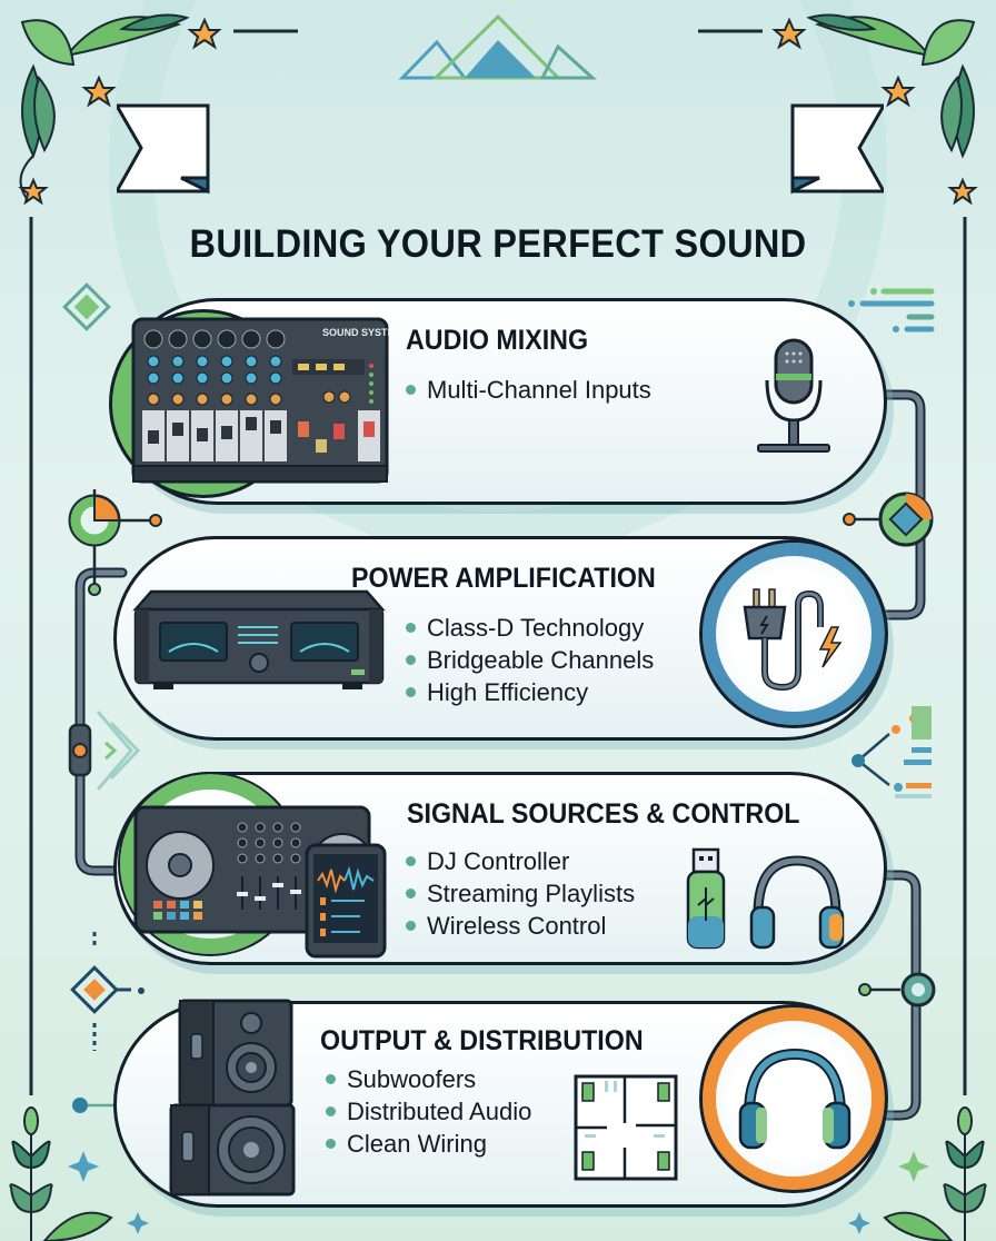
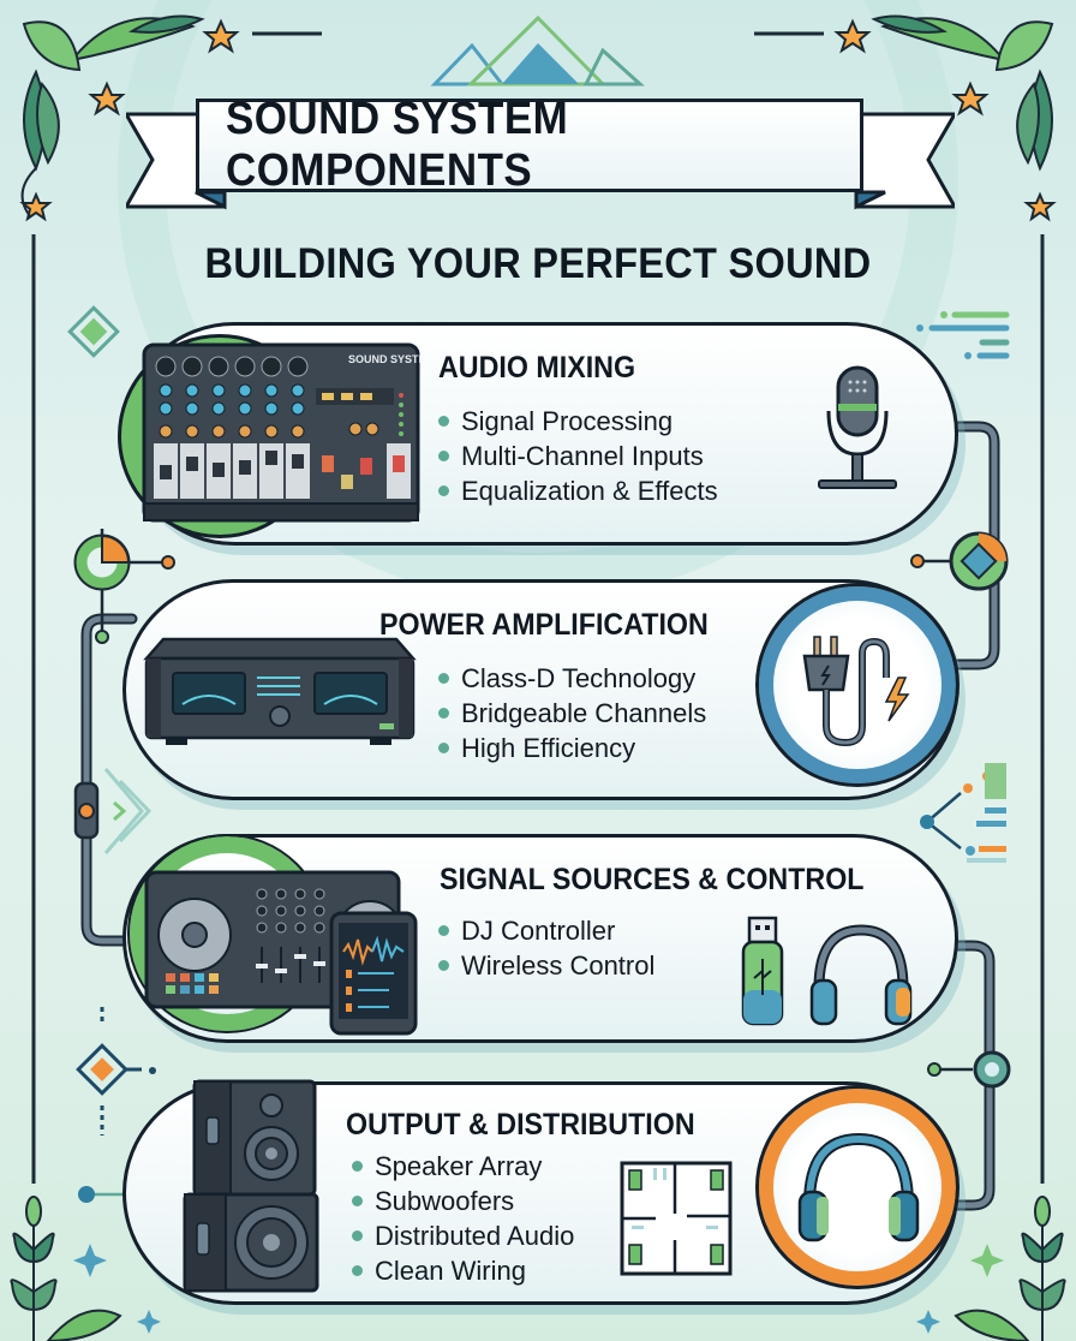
+ SOUND SYSTEM COMPONENTS
  BUILDING YOUR PERFECT SOUND
  SOUND SYST
  AUDIO MIXING
+ Signal Processing
  Multi-Channel Inputs
+ Equalization & Effects
  POWER AMPLIFICATION
  Class-D Technology
  Bridgeable Channels
  High Efficiency
  SIGNAL SOURCES & CONTROL
  DJ Controller
- Streaming Playlists
  Wireless Control
  OUTPUT & DISTRIBUTION
+ Speaker Array
  Subwoofers
  Distributed Audio
  Clean Wiring
